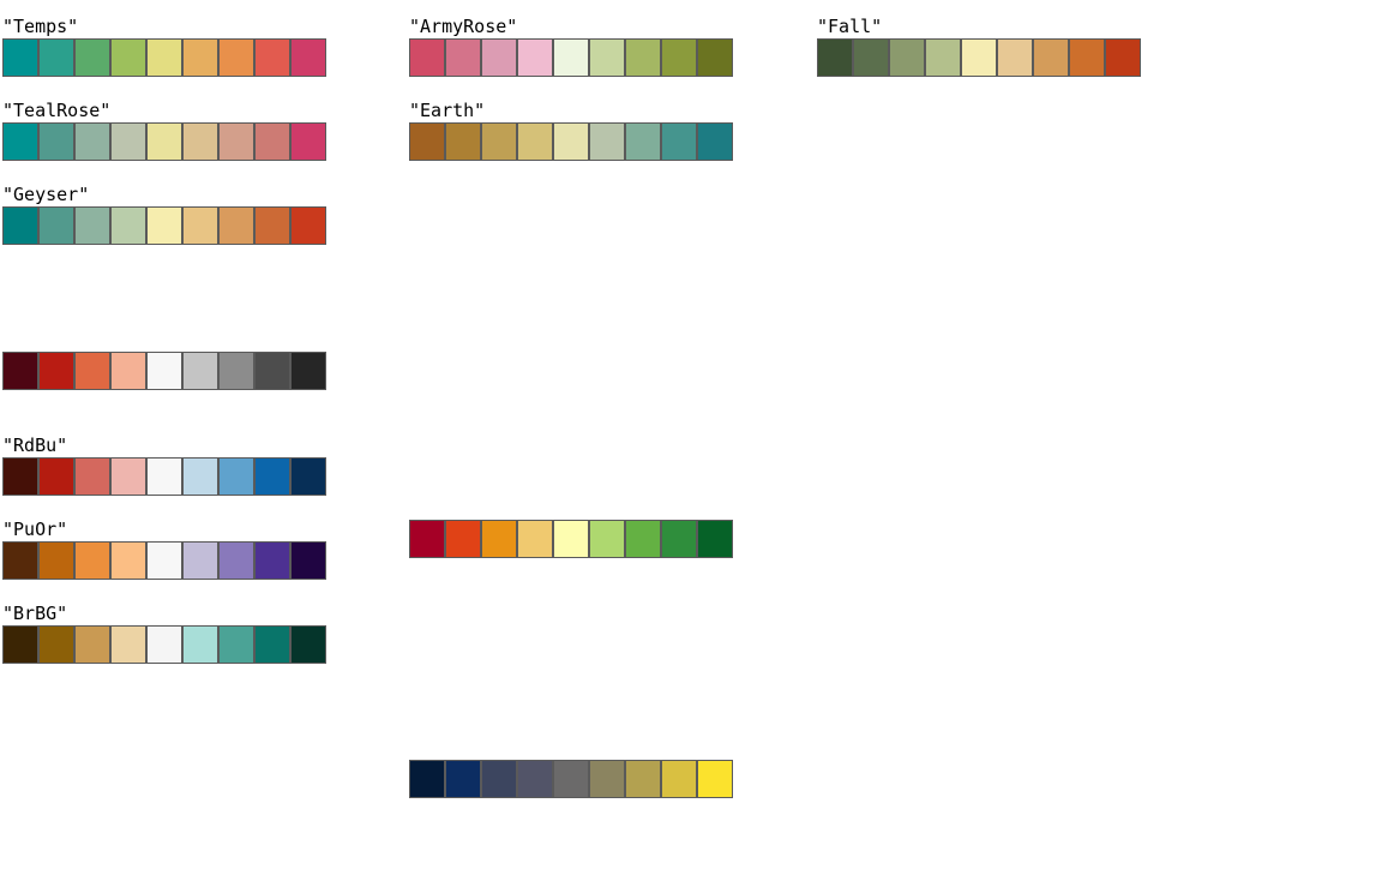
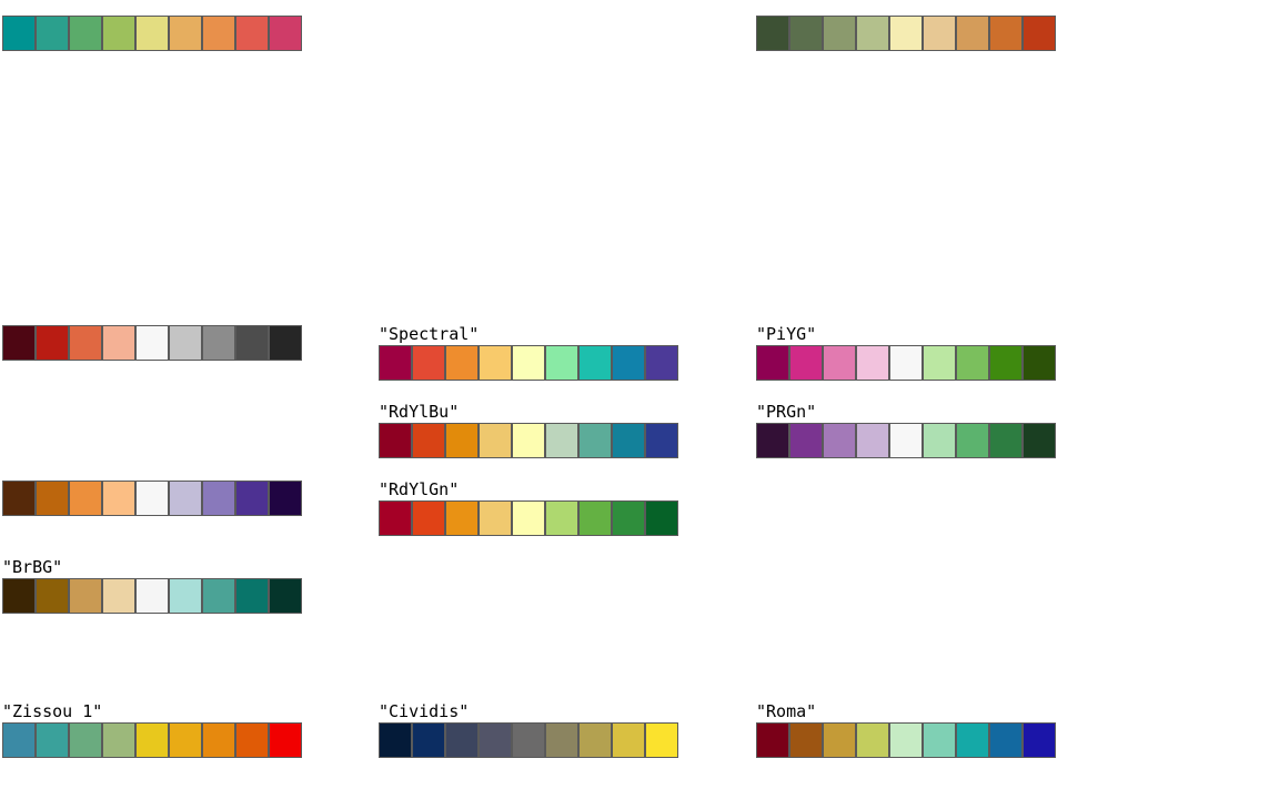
- "Temps"
- "TealRose"
- "Geyser"
- "ArmyRose"
- "Earth"
- "Fall"
- "RdBu"
- "PuOr"
  "BrBG"
+ "Spectral"
+ "RdYlBu"
+ "RdYlGn"
+ "PiYG"
+ "PRGn"
+ "Zissou 1"
+ "Cividis"
+ "Roma"
